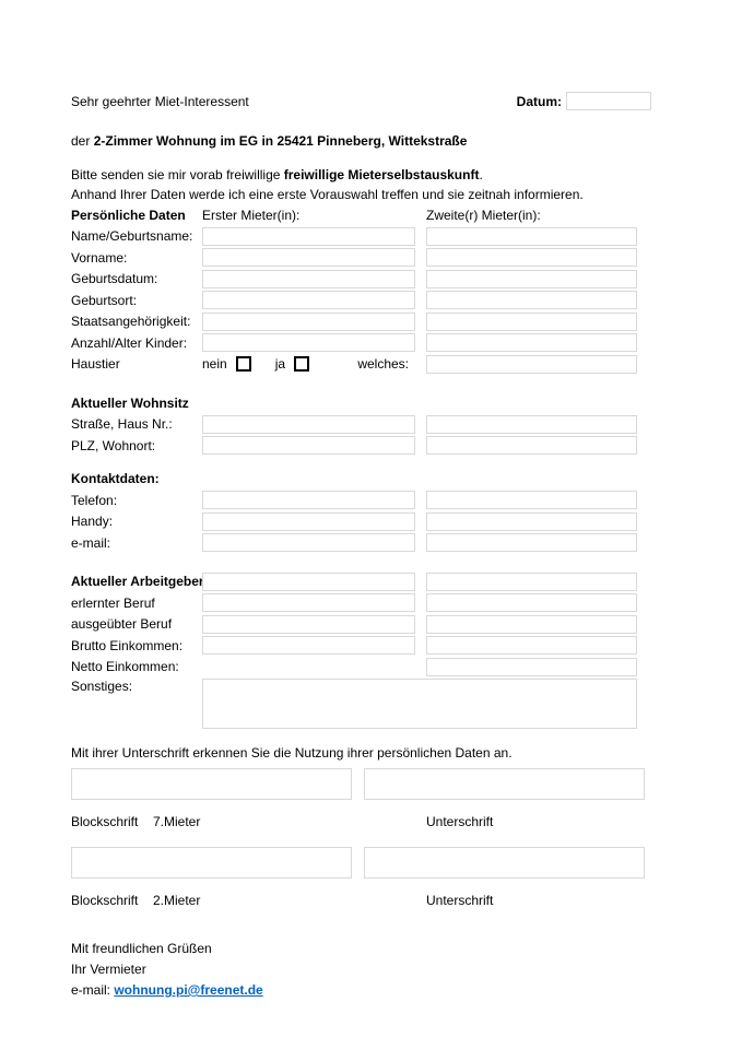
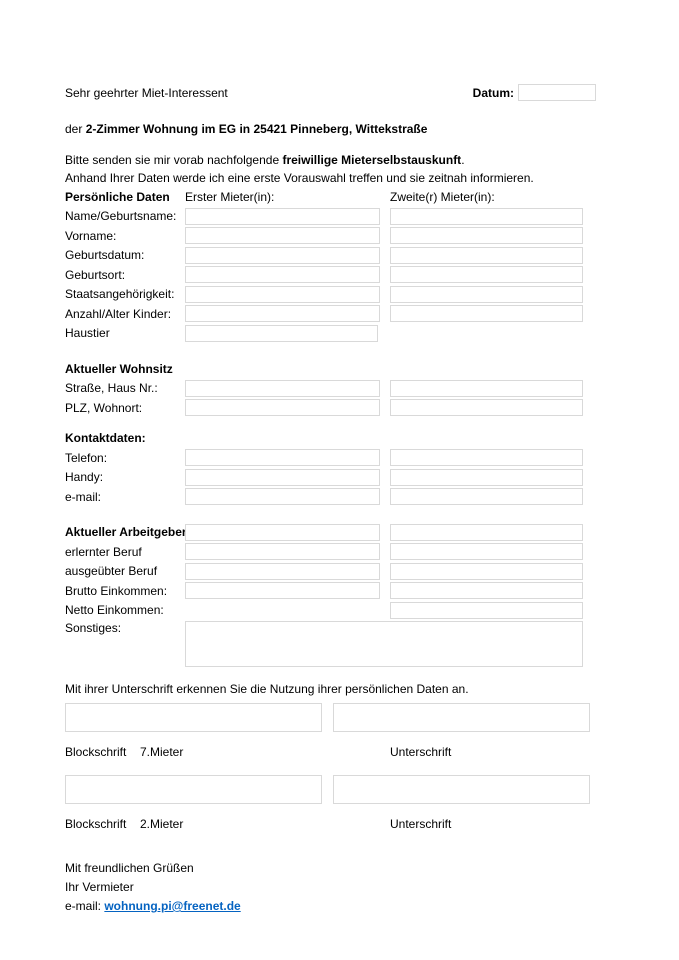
  Sehr geehrter Miet-Interessent
  Datum:
  der 2-Zimmer Wohnung im EG in 25421 Pinneberg, Wittekstraße
- Bitte senden sie mir vorab freiwillige freiwillige Mieterselbstauskunft.
+ Bitte senden sie mir vorab nachfolgende freiwillige Mieterselbstauskunft.
  Anhand Ihrer Daten werde ich eine erste Vorauswahl treffen und sie zeitnah informieren.
  Persönliche Daten
  Erster Mieter(in):
  Zweite(r) Mieter(in):
  Name/Geburtsname:
  Vorname:
  Geburtsdatum:
  Geburtsort:
  Staatsangehörigkeit:
  Anzahl/Alter Kinder:
  Haustier
- nein
- ja
- welches:
  Aktueller Wohnsitz
  Straße, Haus Nr.:
  PLZ, Wohnort:
  Kontaktdaten:
  Telefon:
  Handy:
  e-mail:
  Aktueller Arbeitgebe
  erlernter Beruf
  ausgeübter Beruf
  Brutto Einkommen:
  Netto Einkommen:
  Sonstiges:
  Mit ihrer Unterschrift erkennen Sie die Nutzung ihrer persönlichen Daten an.
  Blockschrift
  7.Mieter
  Unterschrift
  Blockschrift
  2.Mieter
  Unterschrift
  Mit freundlichen Grüßen
  Ihr Vermieter
  e-mail: wohnung.pi@freenet.de
